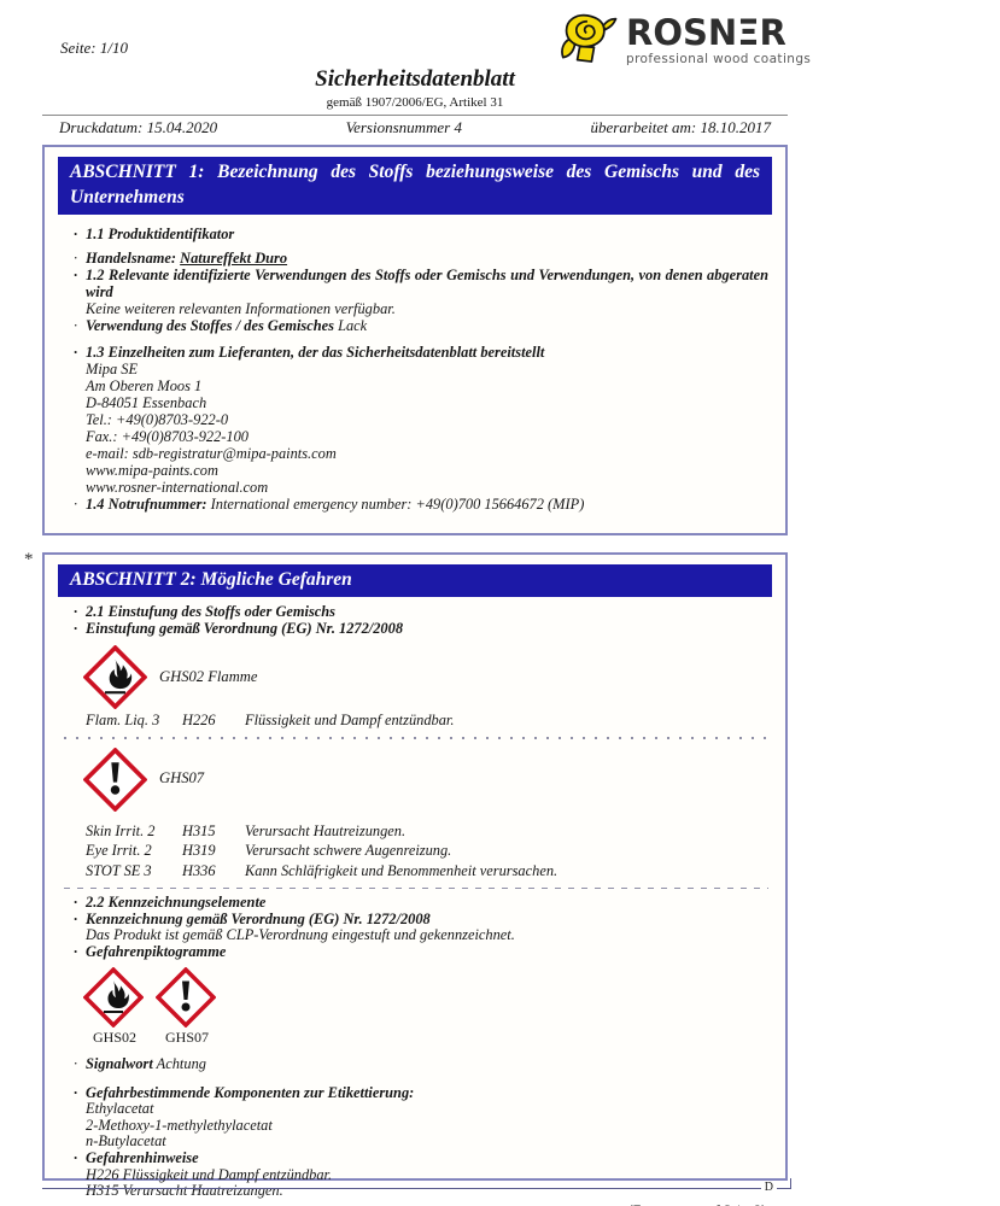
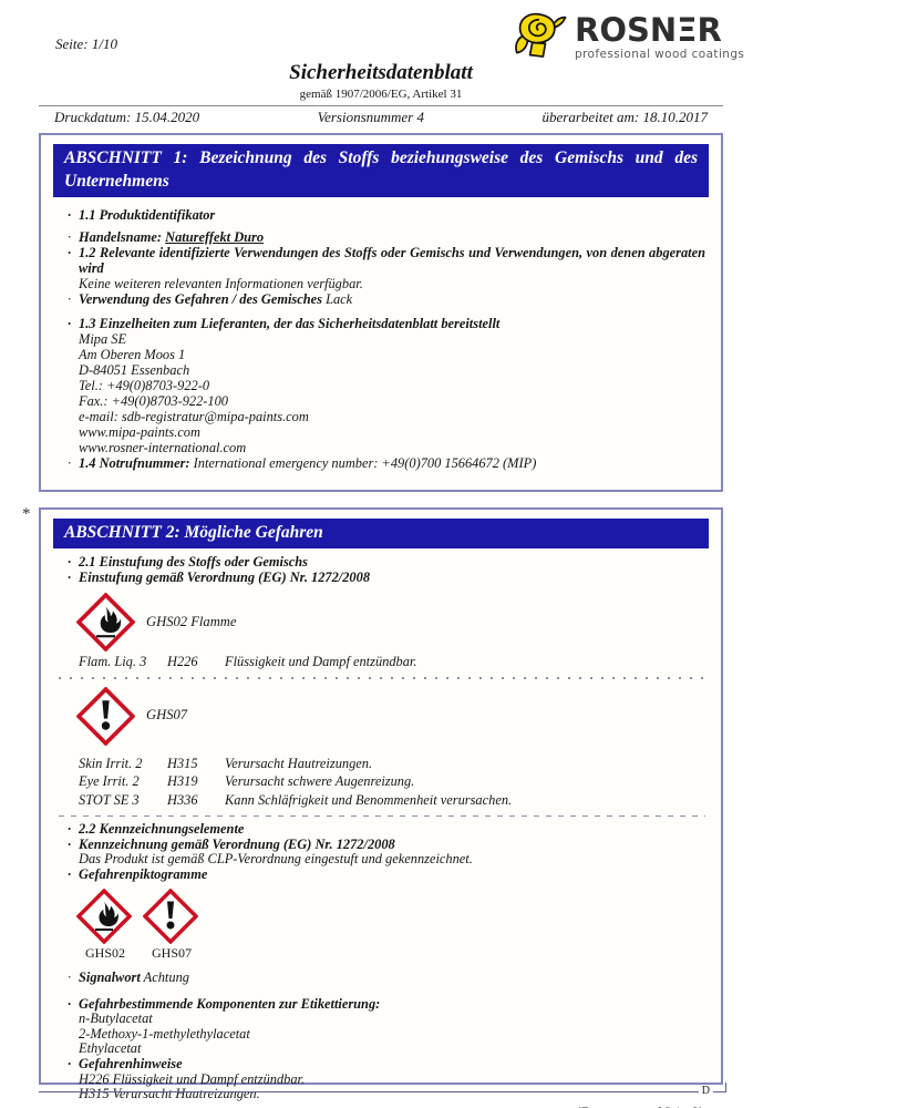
  Seite: 1/10
  ROSNΞR
  professional wood coatings
  Sicherheitsdatenblatt
  gemäß 1907/2006/EG, Artikel 31
  Druckdatum: 15.04.2020
  Versionsnummer 4
  überarbeitet am: 18.10.2017
  ABSCHNITT 1: Bezeichnung des Stoffs beziehungsweise des Gemischs und des Unternehmens
  1.1 Produktidentifikator
  Handelsname: Natureffekt Duro
  1.2 Relevante identifizierte Verwendungen des Stoffs oder Gemischs und Verwendungen, von denen abgeraten wird
  Keine weiteren relevanten Informationen verfügbar.
- Verwendung des Stoffes / des Gemisches Lack
+ Verwendung des Gefahren / des Gemisches Lack
  1.3 Einzelheiten zum Lieferanten, der das Sicherheitsdatenblatt bereitstellt
  Mipa SE
  Am Oberen Moos 1
  D-84051 Essenbach
  Tel.: +49(0)8703-922-0
  Fax.: +49(0)8703-922-100
  e-mail: sdb-registratur@mipa-paints.com
  www.mipa-paints.com
  www.rosner-international.com
  1.4 Notrufnummer: International emergency number: +49(0)700 15664672 (MIP)
  *
  ABSCHNITT 2: Mögliche Gefahren
  2.1 Einstufung des Stoffs oder Gemischs
  Einstufung gemäß Verordnung (EG) Nr. 1272/2008
  GHS02 Flamme
  Flam. Liq. 3
  H226
  Flüssigkeit und Dampf entzündbar.
  GHS07
  Skin Irrit. 2
  H315
  Verursacht Hautreizungen.
  Eye Irrit. 2
  H319
  Verursacht schwere Augenreizung.
  STOT SE 3
  H336
  Kann Schläfrigkeit und Benommenheit verursachen.
  2.2 Kennzeichnungselemente
  Kennzeichnung gemäß Verordnung (EG) Nr. 1272/2008
  Das Produkt ist gemäß CLP-Verordnung eingestuft und gekennzeichnet.
  Gefahrenpiktogramme
  GHS02
  GHS07
  Signalwort Achtung
  Gefahrbestimmende Komponenten zur Etikettierung:
- Ethylacetat
+ n-Butylacetat
  2-Methoxy-1-methylethylacetat
- n-Butylacetat
+ Ethylacetat
  Gefahrenhinweise
  H226 Flüssigkeit und Dampf entzündbar.
  H315 Verursacht Hautreizungen.
  D
